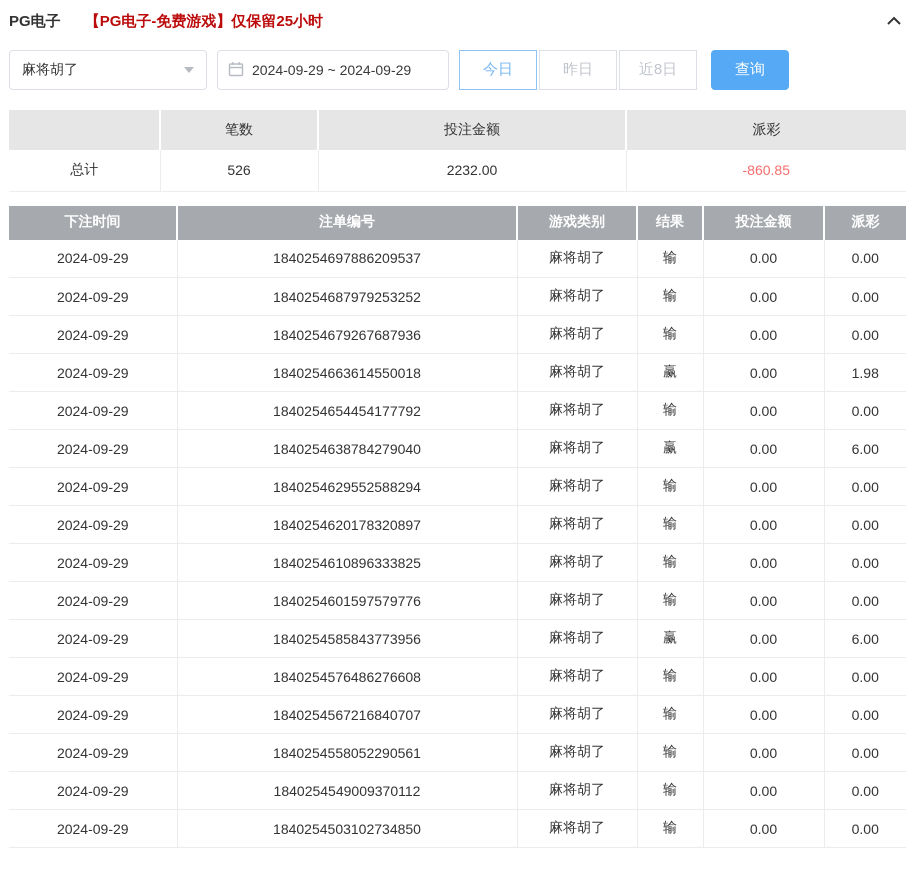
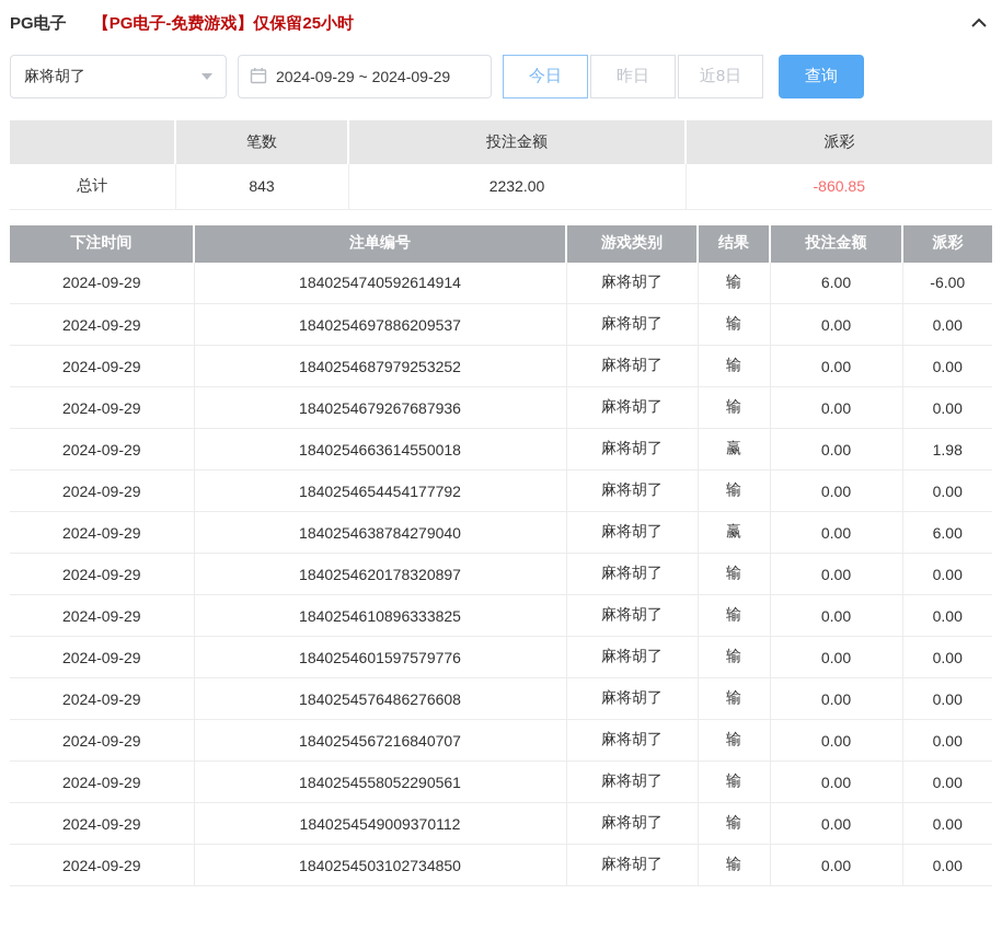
  PG电子
  【PG电子-免费游戏】仅保留25小时
  麻将胡了
  2024-09-29 ~ 2024-09-29
  今日
  昨日
  近8日
  查询
  	笔数	投注金额	派彩
- 总计	526	2232.00	-860.85
+ 总计	843	2232.00	-860.85
  下注时间	注单编号	游戏类别	结果	投注金额	派彩
+ 2024-09-29	1840254740592614914	麻将胡了	输	6.00	-6.00
  2024-09-29	1840254697886209537	麻将胡了	输	0.00	0.00
  2024-09-29	1840254687979253252	麻将胡了	输	0.00	0.00
  2024-09-29	1840254679267687936	麻将胡了	输	0.00	0.00
  2024-09-29	1840254663614550018	麻将胡了	赢	0.00	1.98
  2024-09-29	1840254654454177792	麻将胡了	输	0.00	0.00
  2024-09-29	1840254638784279040	麻将胡了	赢	0.00	6.00
- 2024-09-29	1840254629552588294	麻将胡了	输	0.00	0.00
  2024-09-29	1840254620178320897	麻将胡了	输	0.00	0.00
  2024-09-29	1840254610896333825	麻将胡了	输	0.00	0.00
  2024-09-29	1840254601597579776	麻将胡了	输	0.00	0.00
- 2024-09-29	1840254585843773956	麻将胡了	赢	0.00	6.00
  2024-09-29	1840254576486276608	麻将胡了	输	0.00	0.00
  2024-09-29	1840254567216840707	麻将胡了	输	0.00	0.00
  2024-09-29	1840254558052290561	麻将胡了	输	0.00	0.00
  2024-09-29	1840254549009370112	麻将胡了	输	0.00	0.00
  2024-09-29	1840254503102734850	麻将胡了	输	0.00	0.00
